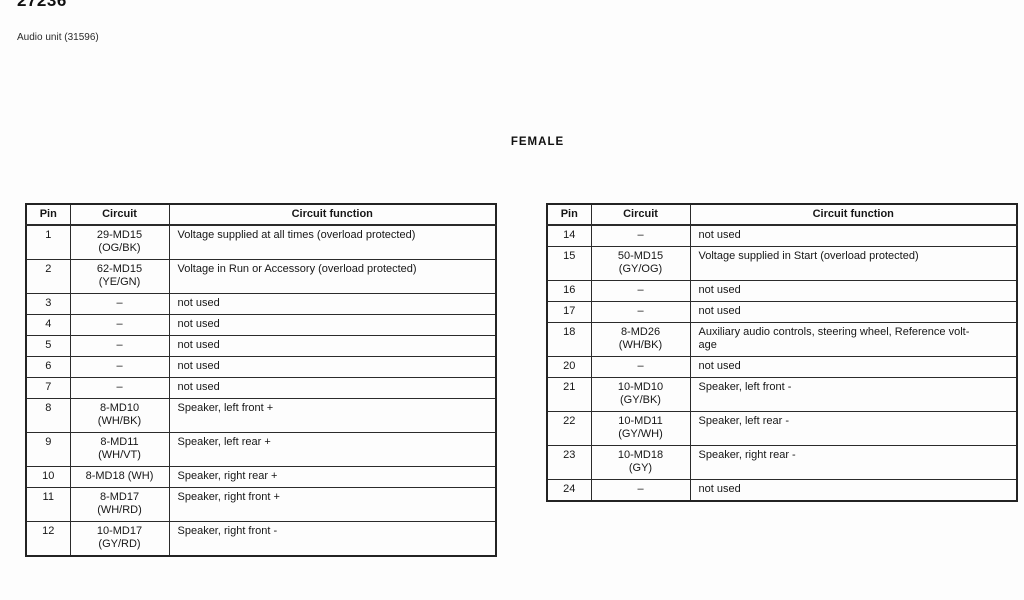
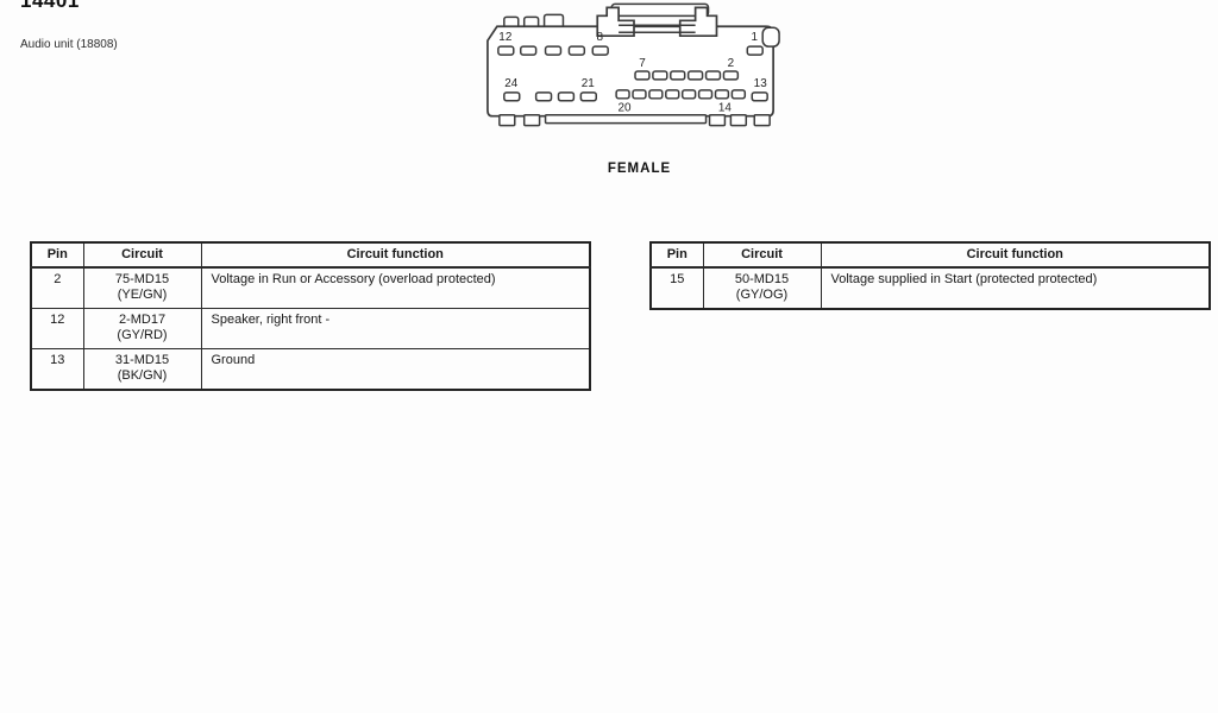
- 27236
+ 14401
- Audio unit (31596)
+ Audio unit (18808)
+ 12
+ 8
+ 1
+ 7
+ 2
+ 24
+ 21
+ 20
+ 14
+ 13
  FEMALE
  Pin	Circuit	Circuit function
- 1	29-MD15 (OG/BK)	Voltage supplied at all times (overload protected)
- 2	62-MD15 (YE/GN)	Voltage in Run or Accessory (overload protected)
+ 2	75-MD15 (YE/GN)	Voltage in Run or Accessory (overload protected)
- 3	–	not used
- 4	–	not used
- 5	–	not used
- 6	–	not used
- 7	–	not used
- 8	8-MD10 (WH/BK)	Speaker, left front +
- 9	8-MD11 (WH/VT)	Speaker, left rear +
- 10	8-MD18 (WH)	Speaker, right rear +
- 11	8-MD17 (WH/RD)	Speaker, right front +
- 12	10-MD17 (GY/RD)	Speaker, right front -
+ 12	2-MD17 (GY/RD)	Speaker, right front -
+ 13	31-MD15 (BK/GN)	Ground
  Pin	Circuit	Circuit function
- 14	–	not used
- 15	50-MD15 (GY/OG)	Voltage supplied in Start (overload protected)
+ 15	50-MD15 (GY/OG)	Voltage supplied in Start (protected protected)
- 16	–	not used
- 17	–	not used
- 18	8-MD26 (WH/BK)	Auxiliary audio controls, steering wheel, Reference volt- age
- 20	–	not used
- 21	10-MD10 (GY/BK)	Speaker, left front -
- 22	10-MD11 (GY/WH)	Speaker, left rear -
- 23	10-MD18 (GY)	Speaker, right rear -
- 24	–	not used
